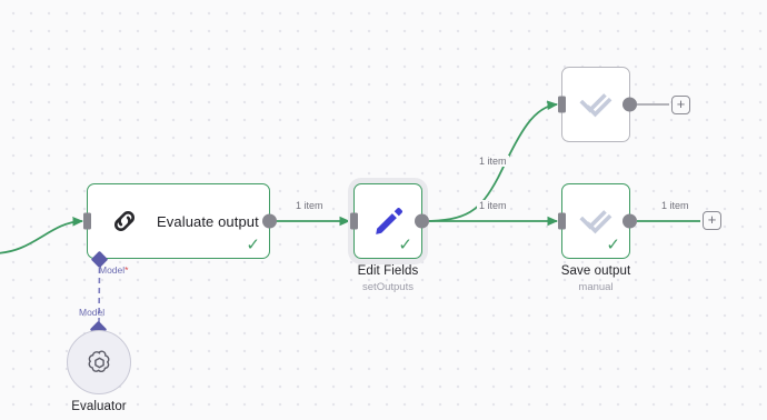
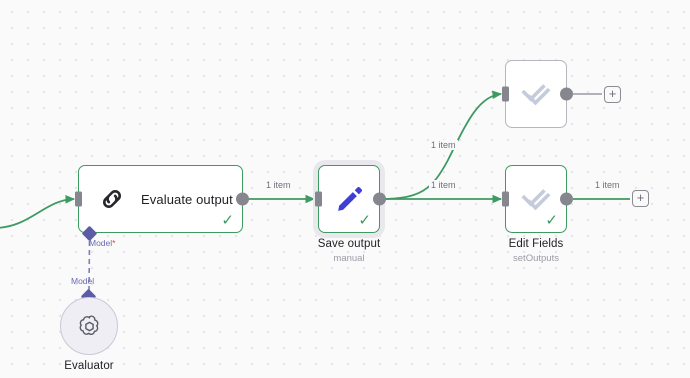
  1 item
  1 item
  1 item
  1 item
  Evaluate output
  ✓
  Model*
  Model
  Evaluator
  ✓
- Edit Fields
+ Save output
- setOutputs
+ manual
  ✓
- Save output
+ Edit Fields
- manual
+ setOutputs
  +
  +
